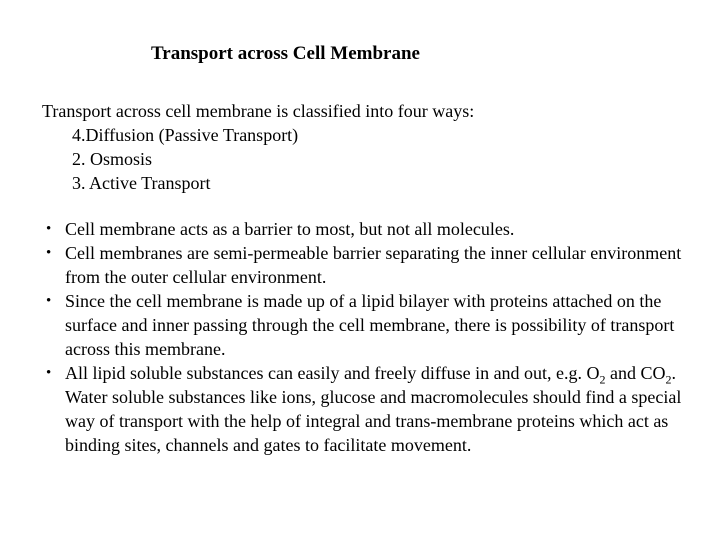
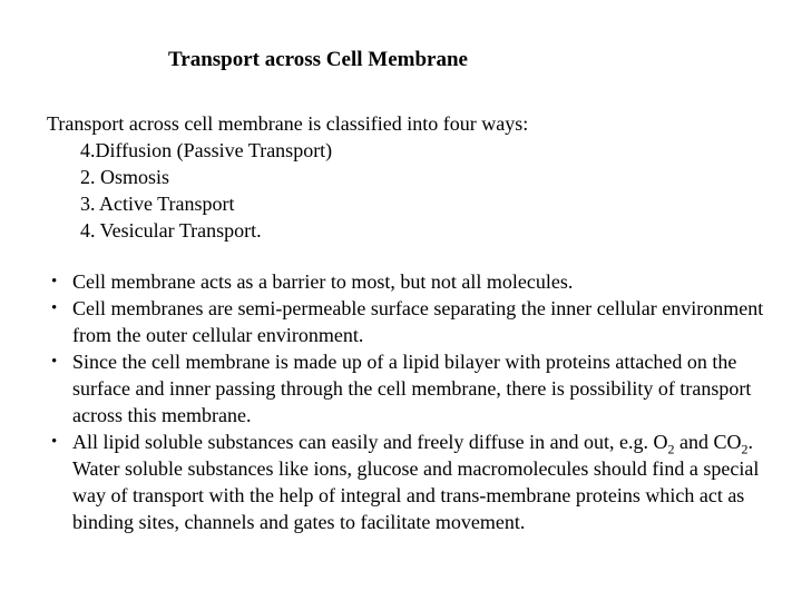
  Transport across Cell Membrane
  Transport across cell membrane is classified into four ways:
  4.Diffusion (Passive Transport)
  2. Osmosis
  3. Active Transport
+ 4. Vesicular Transport.
  •
  Cell membrane acts as a barrier to most, but not all molecules.
  •
- Cell membranes are semi-permeable barrier separating the inner cellular environment from the outer cellular environment.
+ Cell membranes are semi-permeable surface separating the inner cellular environment from the outer cellular environment.
  •
  Since the cell membrane is made up of a lipid bilayer with proteins attached on the surface and inner passing through the cell membrane, there is possibility of transport across this membrane.
  •
  All lipid soluble substances can easily and freely diffuse in and out, e.g. O2 and CO2. Water soluble substances like ions, glucose and macromolecules should find a special way of transport with the help of integral and trans-membrane proteins which act as binding sites, channels and gates to facilitate movement.
